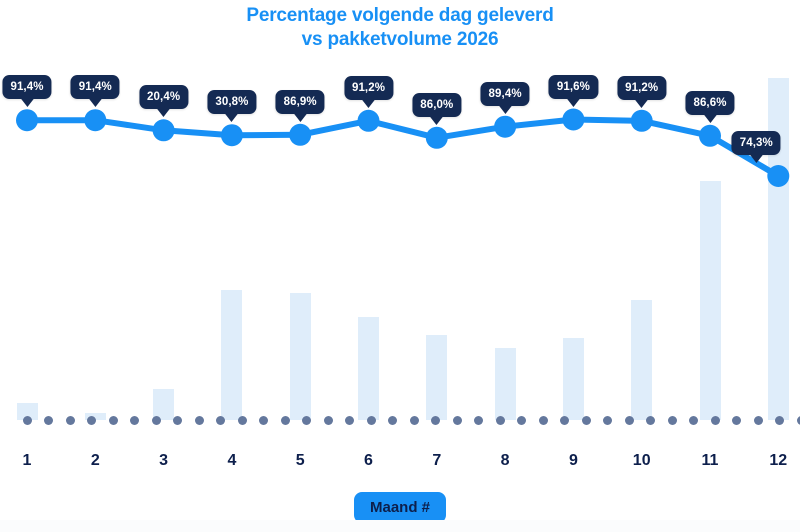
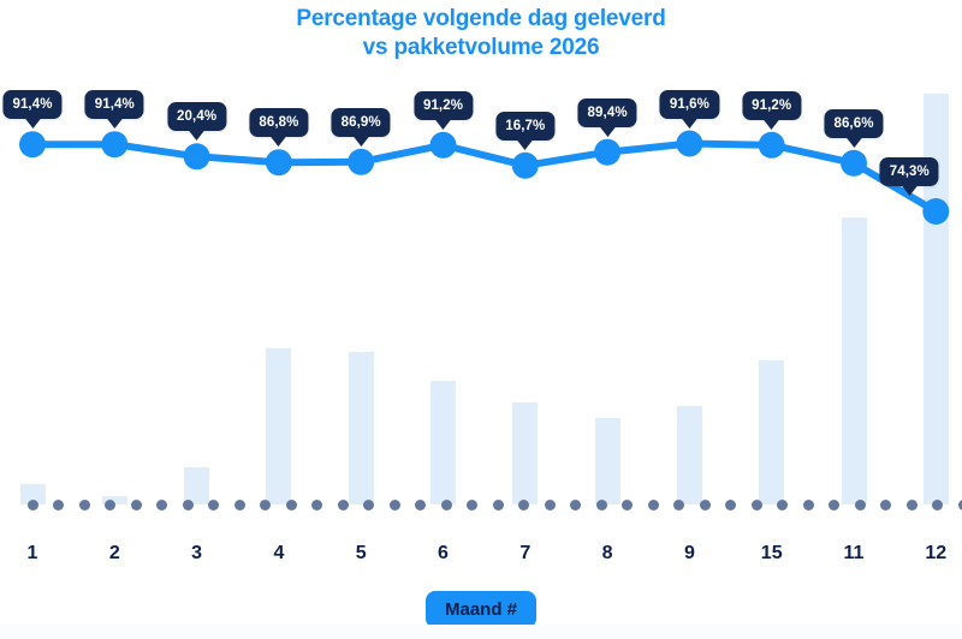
  Percentage volgende dag geleverd
  vs pakketvolume 2026
  91,4%
  91,4%
  20,4%
- 30,8%
+ 86,8%
  86,9%
  91,2%
- 86,0%
+ 16,7%
  89,4%
  91,6%
  91,2%
  86,6%
  74,3%
  1
  2
  3
  4
  5
  6
  7
  8
  9
- 10
+ 15
  11
  12
  Maand #
